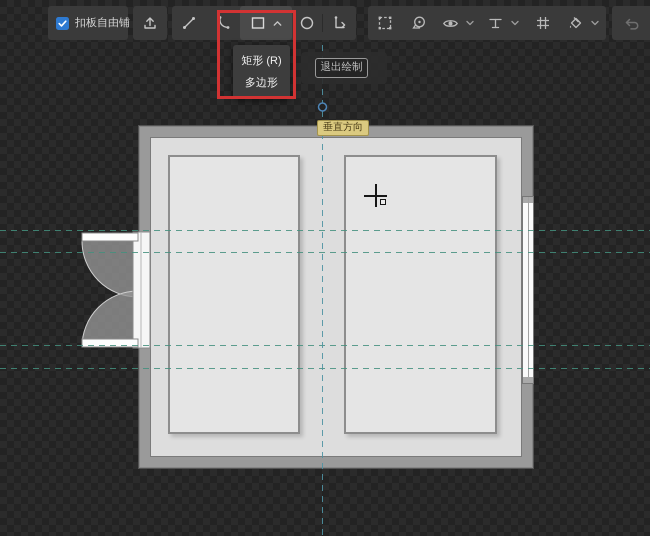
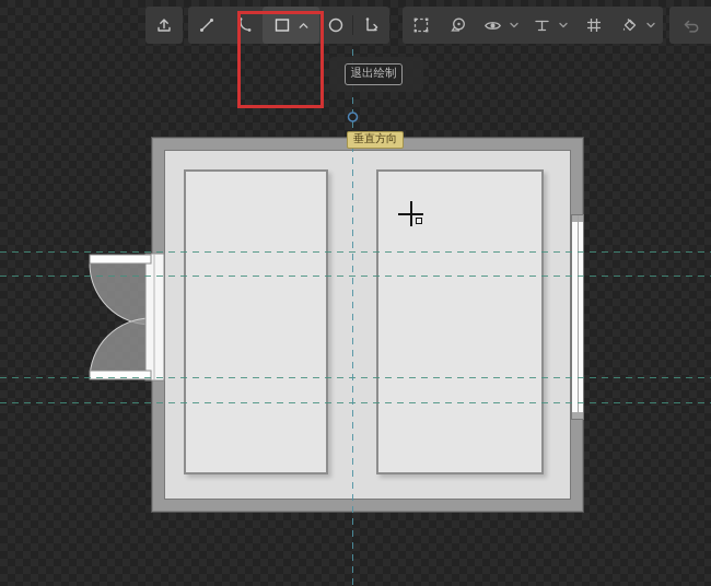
  垂直方向
- 扣板自由铺
- 矩形 (R)
- 多边形
  退出绘制
